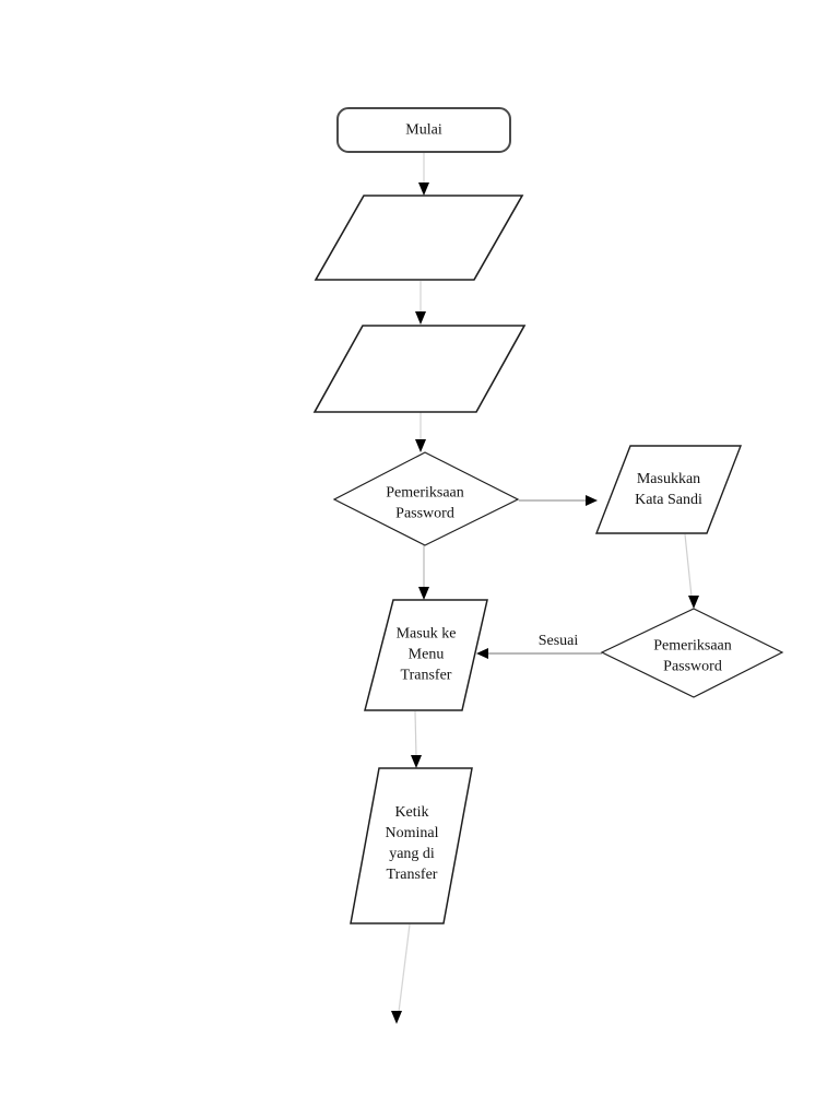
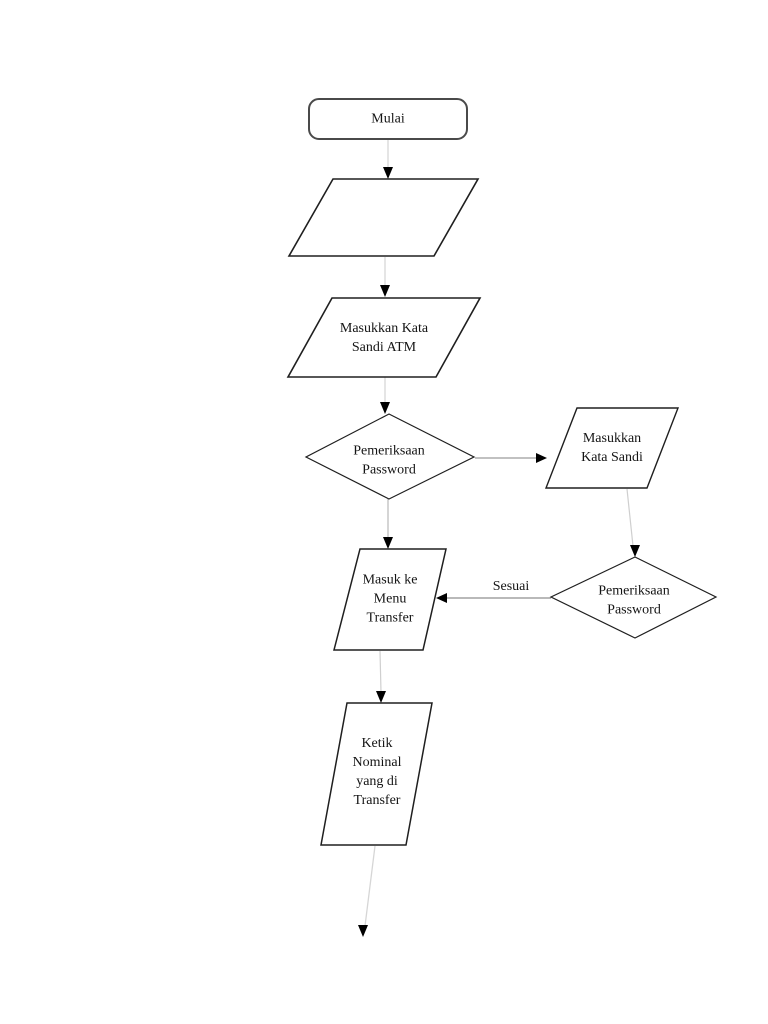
  Mulai
+ Masukkan Kata
+ Sandi ATM
  Pemeriksaan
  Password
  Masukkan
  Kata Sandi
  Pemeriksaan
  Password
  Masuk ke
  Menu
  Transfer
  Ketik
  Nominal
  yang di
  Transfer
  Sesuai
